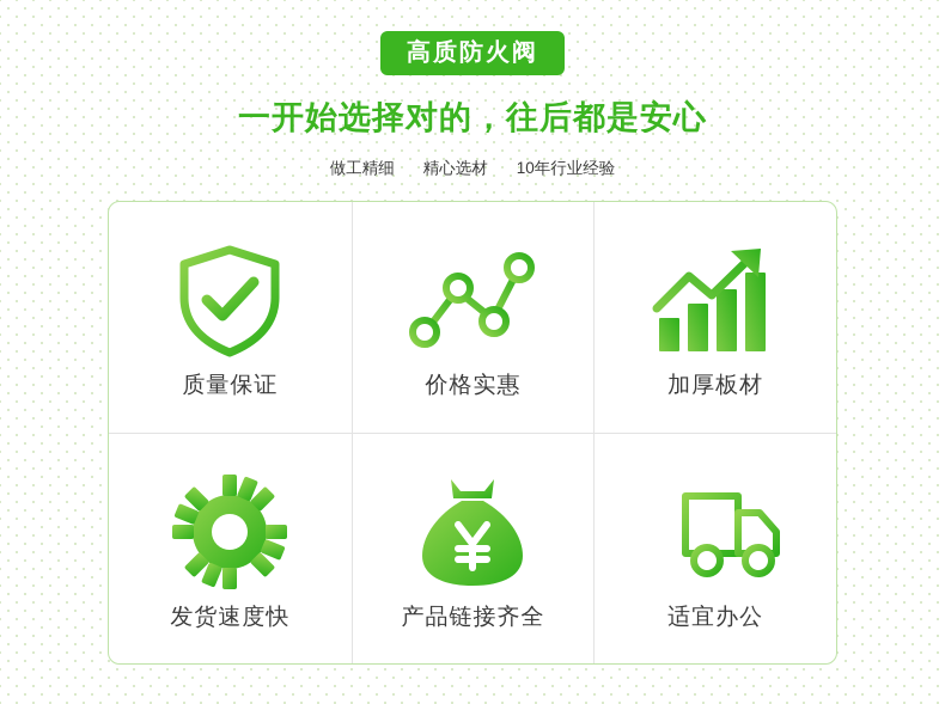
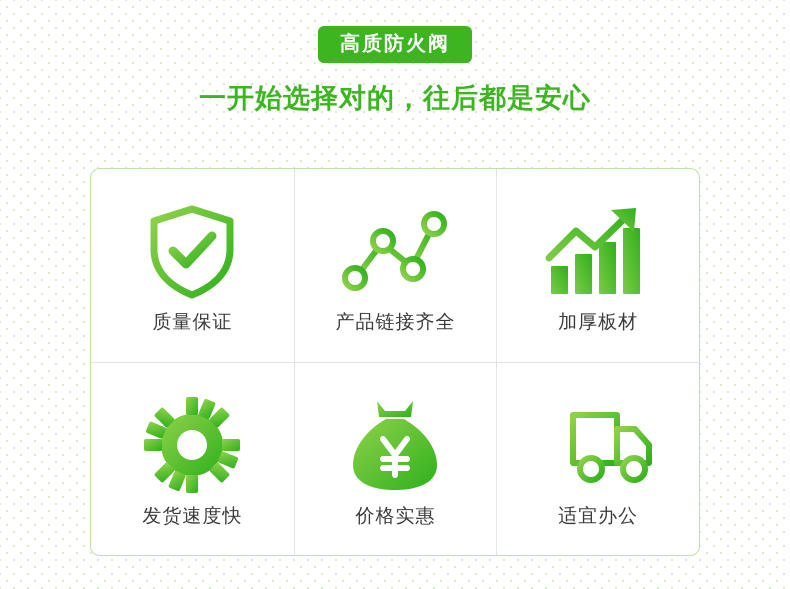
  高质防火阀
  一开始选择对的，往后都是安心
- 做工精细
- 精心选材
- 10年行业经验
  质量保证
- 价格实惠
+ 产品链接齐全
  加厚板材
  发货速度快
- 产品链接齐全
+ 价格实惠
  适宜办公
